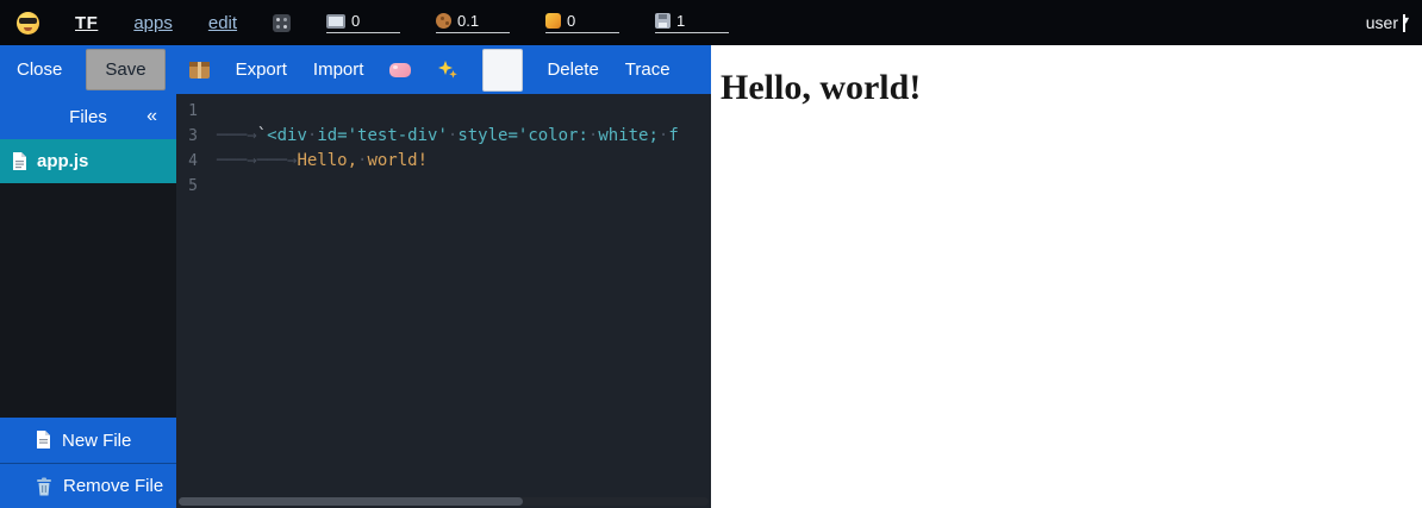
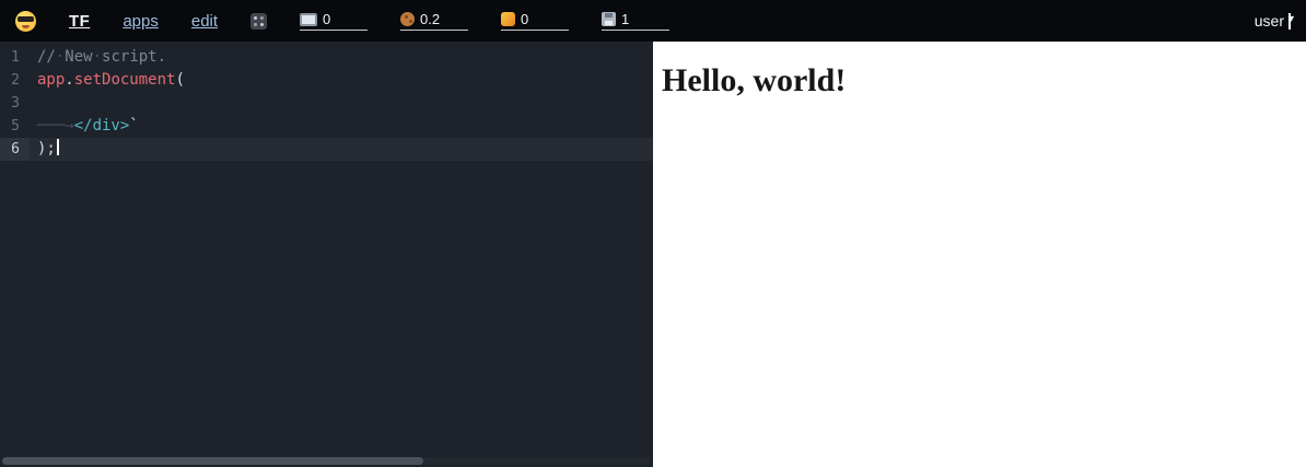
  TF
  apps
  edit
  0
- 0.1
+ 0.2
  0
  1
  user
  ▾
- Close
- Save
- Export
- Import
- Delete
- Trace
- Files
- «
- app.js
- New File
- Remove File
  1
+ //·New·script.
+ 2
+ app.setDocument(
  3
- ───→`<div·id='test-div'·style='color:·white;·f
- 4
- ───→───→Hello,·world!
  5
+ ───→</div>`
+ 6
+ );
  Hello, world!
